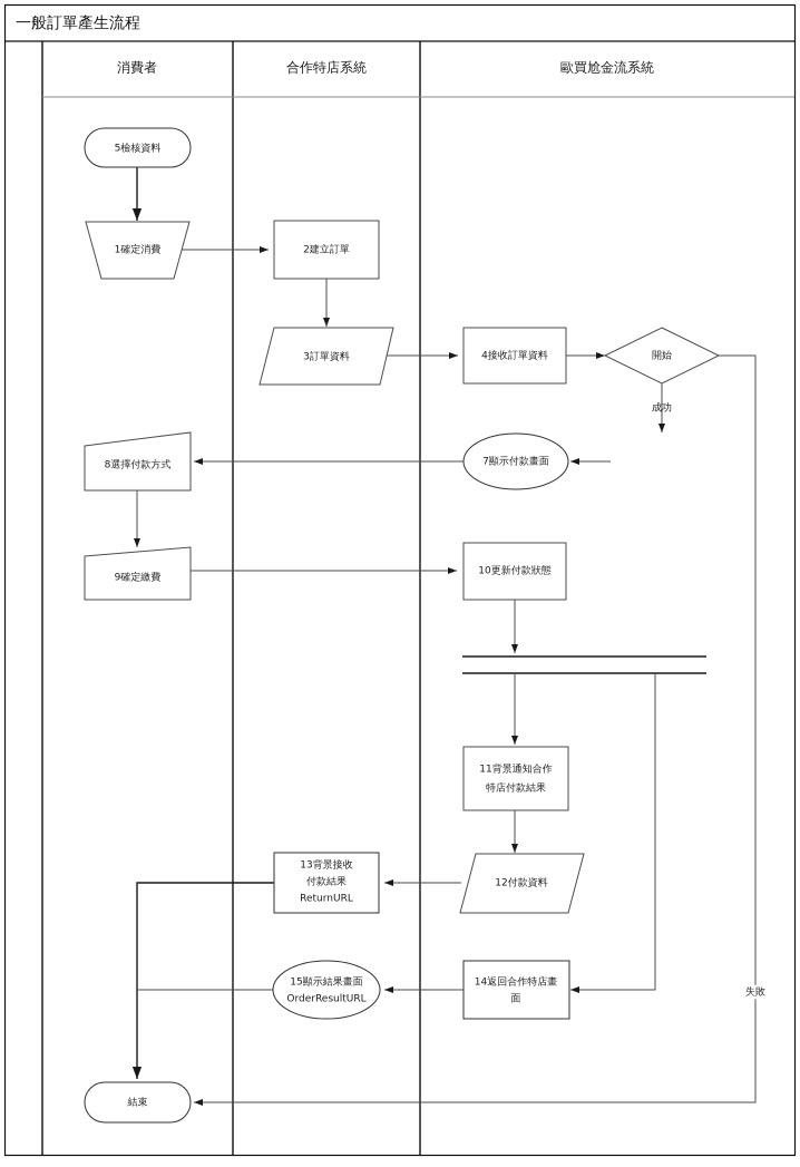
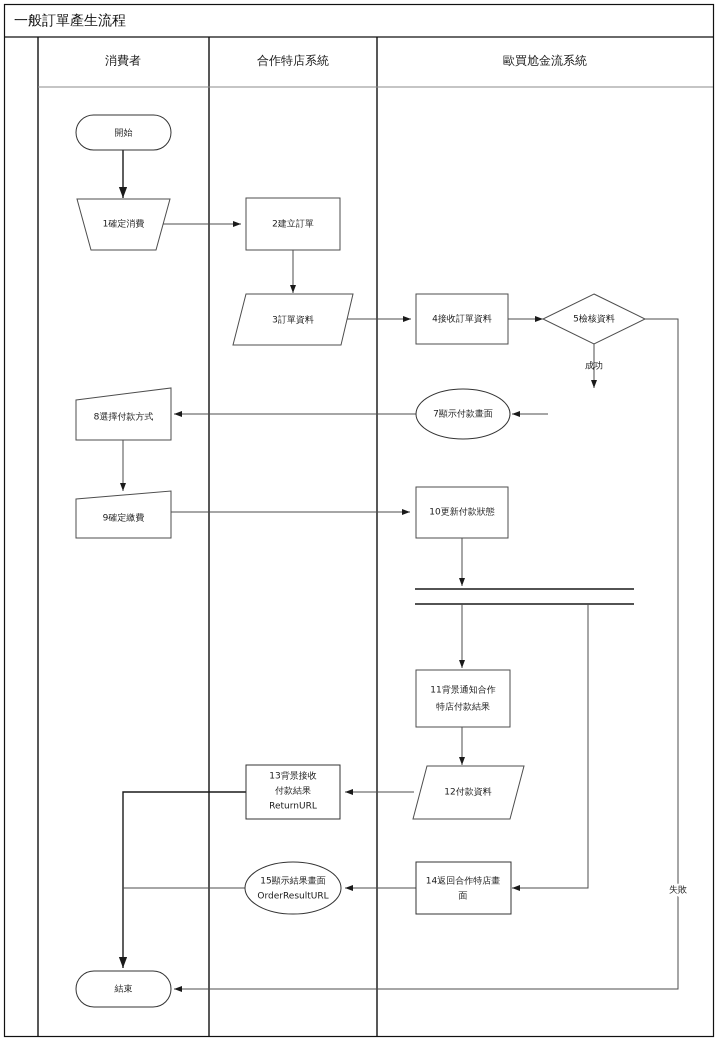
  一般訂單產生流程
  消費者
  合作特店系統
  歐買尬金流系統
  成功
  失敗
- 5檢核資料
+ 開始
  1確定消費
  2建立訂單
  3訂單資料
  4接收訂單資料
- 開始
+ 5檢核資料
  7顯示付款畫面
  8選擇付款方式
  9確定繳費
  10更新付款狀態
  11背景通知合作
  特店付款結果
  12付款資料
  13背景接收
  付款結果
  ReturnURL
  14返回合作特店畫
  面
  15顯示結果畫面
  OrderResultURL
  結束
